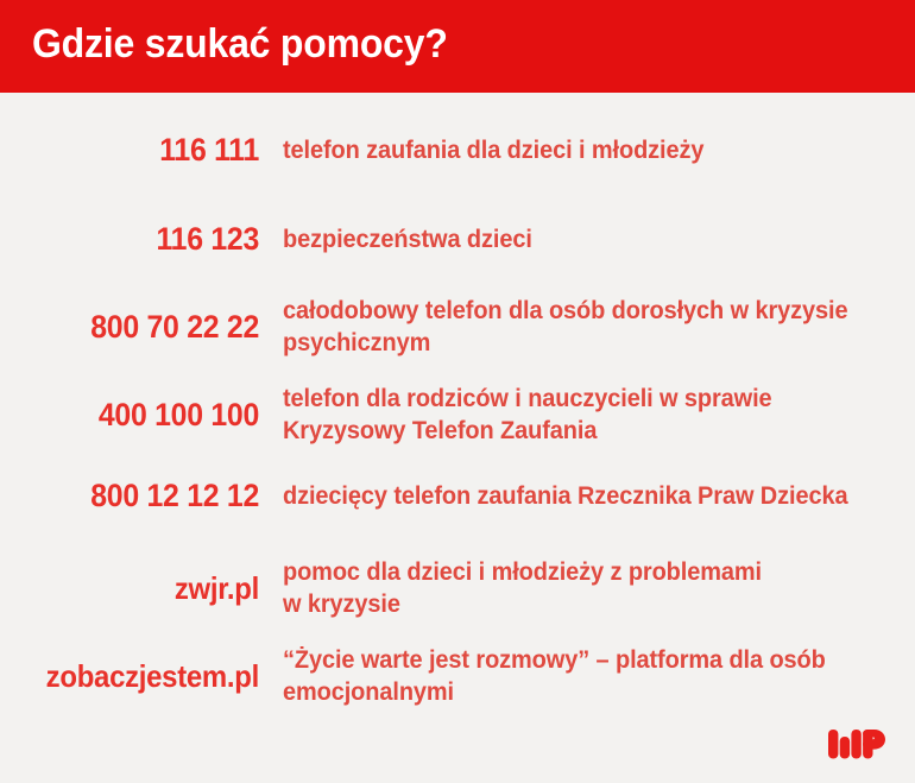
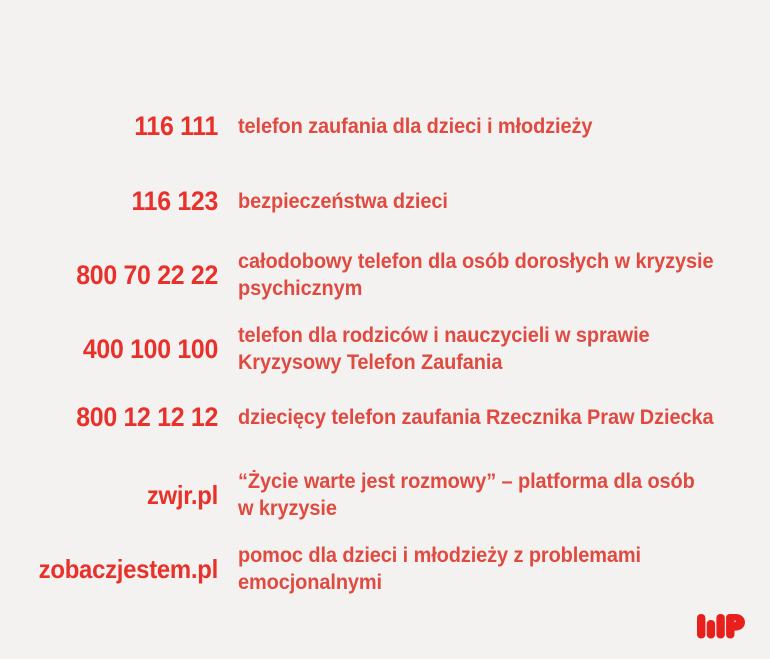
- Gdzie szukać pomocy?
  116 111
  telefon zaufania dla dzieci i młodzieży
  116 123
  bezpieczeństwa dzieci
  800 70 22 22
  całodobowy telefon dla osób dorosłych w kryzysie
  psychicznym
  400 100 100
  telefon dla rodziców i nauczycieli w sprawie
  Kryzysowy Telefon Zaufania
  800 12 12 12
  dziecięcy telefon zaufania Rzecznika Praw Dziecka
  zwjr.pl
- pomoc dla dzieci i młodzieży z problemami
+ “Życie warte jest rozmowy” – platforma dla osób
  w kryzysie
  zobaczjestem.pl
- “Życie warte jest rozmowy” – platforma dla osób
+ pomoc dla dzieci i młodzieży z problemami
  emocjonalnymi
